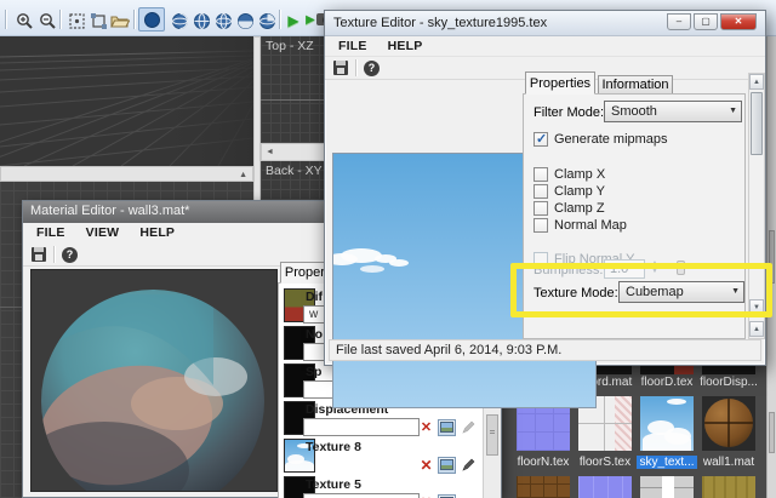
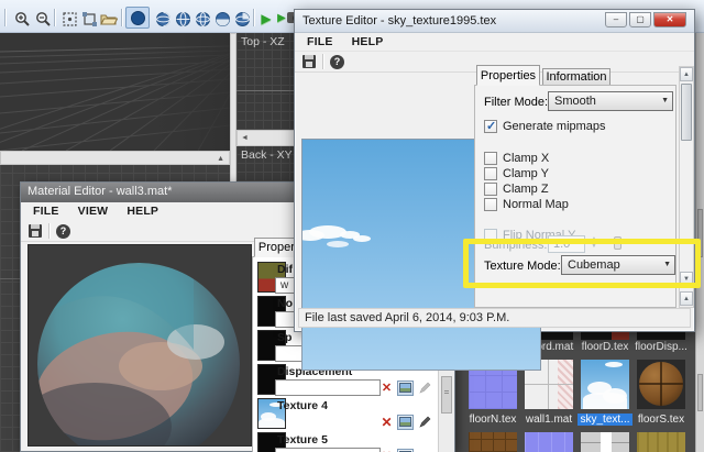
  ▶
  ▶
  Top - XZ
  Back - XY
  floorD.tex
  floorDisp...
  floorN.tex
- floorS.tex
+ wall1.mat
  sky_text...
- wall1.mat
+ floorS.tex
  Material Editor - wall3.mat*
  FILE VIEW HELP
  Dif
  w
  No
  Sp
  Displacement
  ✕
- Texture 8
+ Texture 4
  ✕
  Texture 5
  Texture Editor - sky_texture1995.tex
  –
  ▢
  ✕
  FILE HELP
  Properties
  Information
  Filter Mode:
  Smooth
  Generate mipmaps
  Clamp X
  Clamp Y
  Clamp Z
  Normal Map
  Bumpiness:
  1.0
  Texture Mode:
  Cubemap
  File last saved April 6, 2014, 9:03 P.M.
